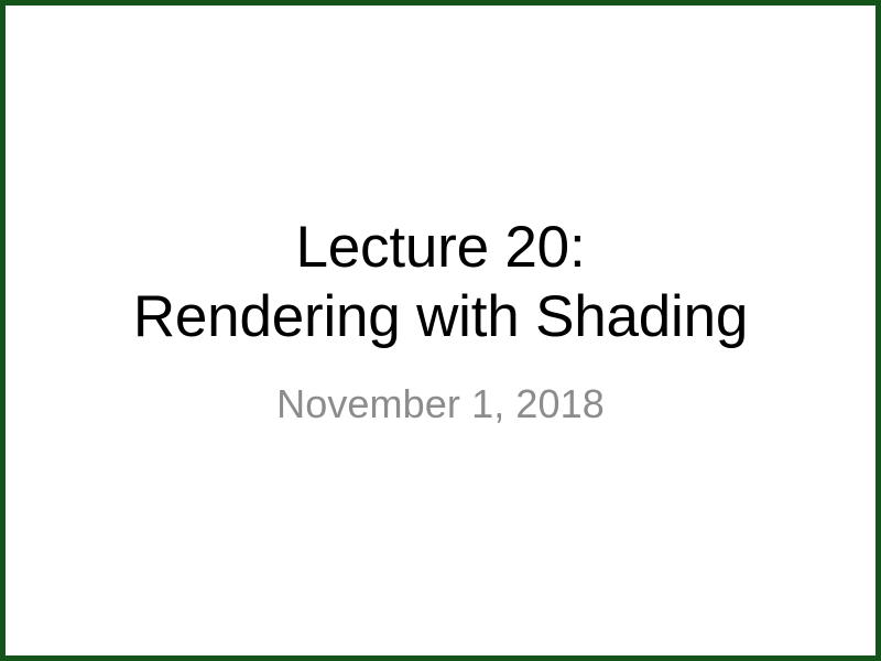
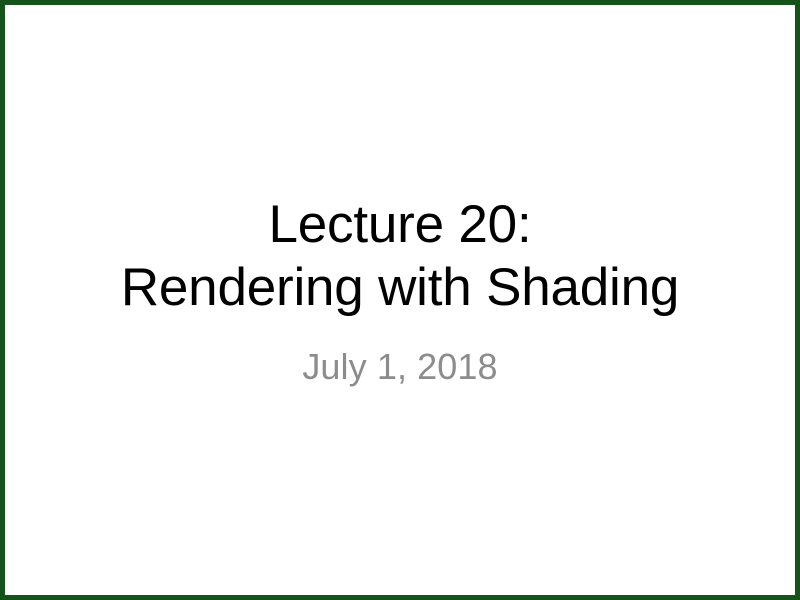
  Lecture 20:
  Rendering with Shading
- November 1, 2018
+ July 1, 2018
